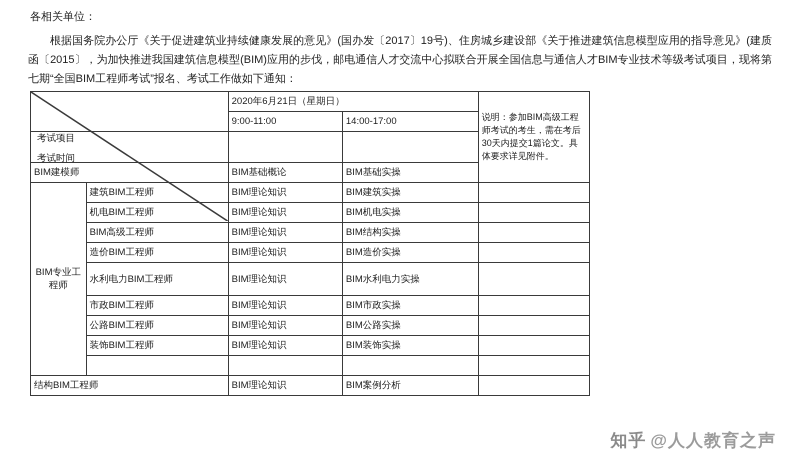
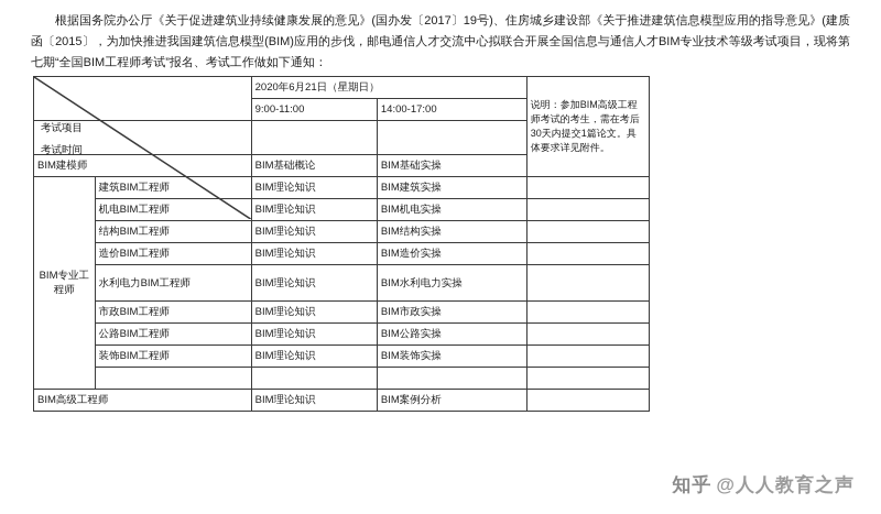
- 各相关单位：
  根据国务院办公厅《关于促进建筑业持续健康发展的意见》(国办发〔2017〕19号)、住房城乡建设部《关于推进建筑信息模型应用的指导意见》(建质函〔2015〕，为加快推进我国建筑信息模型(BIM)应用的步伐，邮电通信人才交流中心拟联合开展全国信息与通信人才BIM专业技术等级考试项目，现将第七期“全国BIM工程师考试”报名、考试工作做如下通知：
  考试项目 考试时间	2020年6月21日（星期日）	说明：参加BIM高级工程师考试的考生，需在考后30天内提交1篇论文。具体要求详见附件。
  9:00-11:00	14:00-17:00
  BIM建模师	BIM基础概论	BIM基础实操
  BIM专业工程师	建筑BIM工程师	BIM理论知识	BIM建筑实操
  机电BIM工程师	BIM理论知识	BIM机电实操
- BIM高级工程师	BIM理论知识	BIM结构实操
+ 结构BIM工程师	BIM理论知识	BIM结构实操
  造价BIM工程师	BIM理论知识	BIM造价实操
  水利电力BIM工程师	BIM理论知识	BIM水利电力实操
  市政BIM工程师	BIM理论知识	BIM市政实操
  公路BIM工程师	BIM理论知识	BIM公路实操
  装饰BIM工程师	BIM理论知识	BIM装饰实操
- 结构BIM工程师	BIM理论知识	BIM案例分析
+ BIM高级工程师	BIM理论知识	BIM案例分析
  知乎 @人人教育之声
